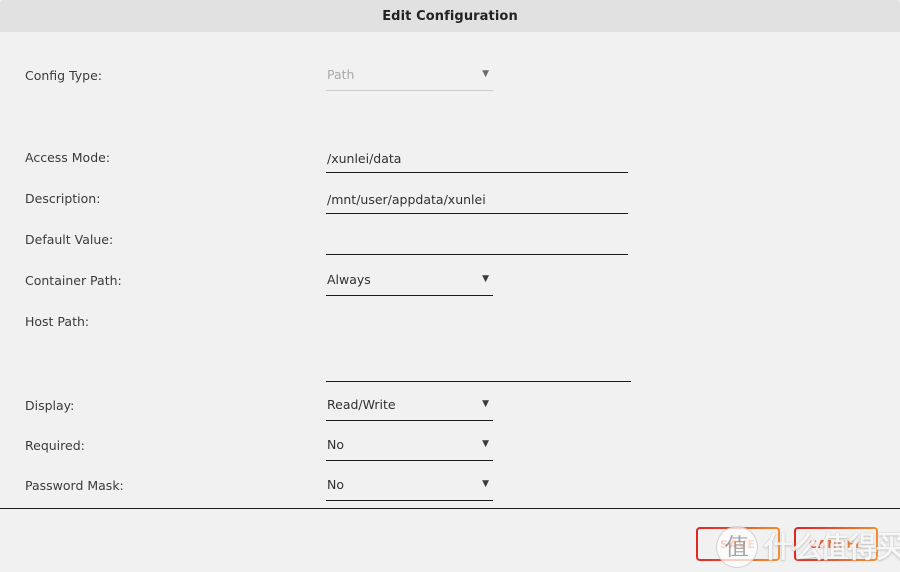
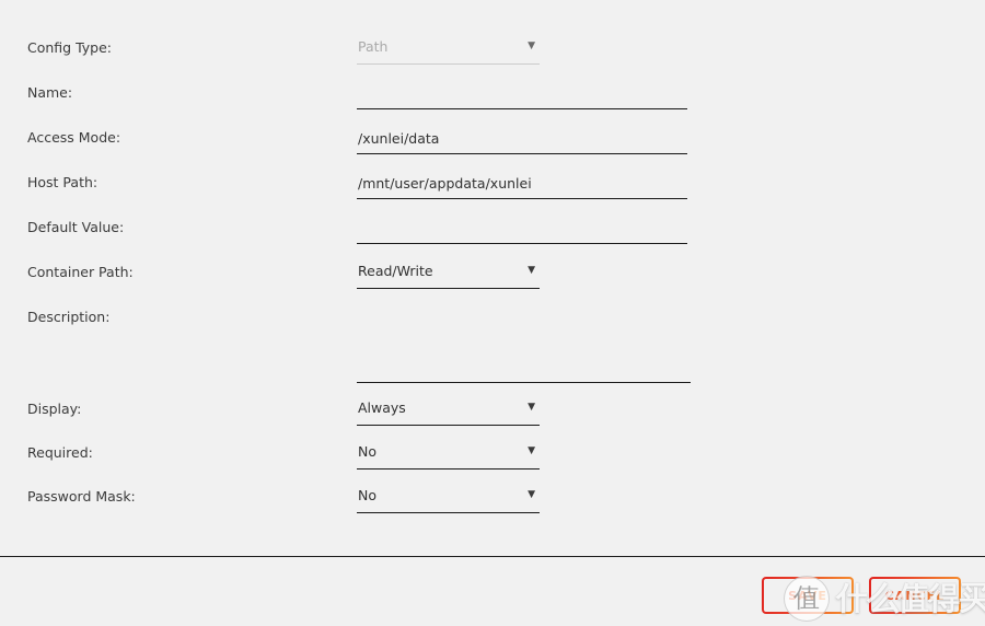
- Edit Configuration
  Config Type:
  Path
  ▼
+ Name:
  Access Mode:
  /xunlei/data
- Description:
+ Host Path:
  /mnt/user/appdata/xunlei
  Default Value:
  Container Path:
- Always
+ Read/Write
  ▼
- Host Path:
+ Description:
  Display:
- Read/Write
+ Always
  ▼
  Required:
  No
  ▼
  Password Mask:
  No
  ▼
  SAVE
  CANCEL
  值
  什么值得买
